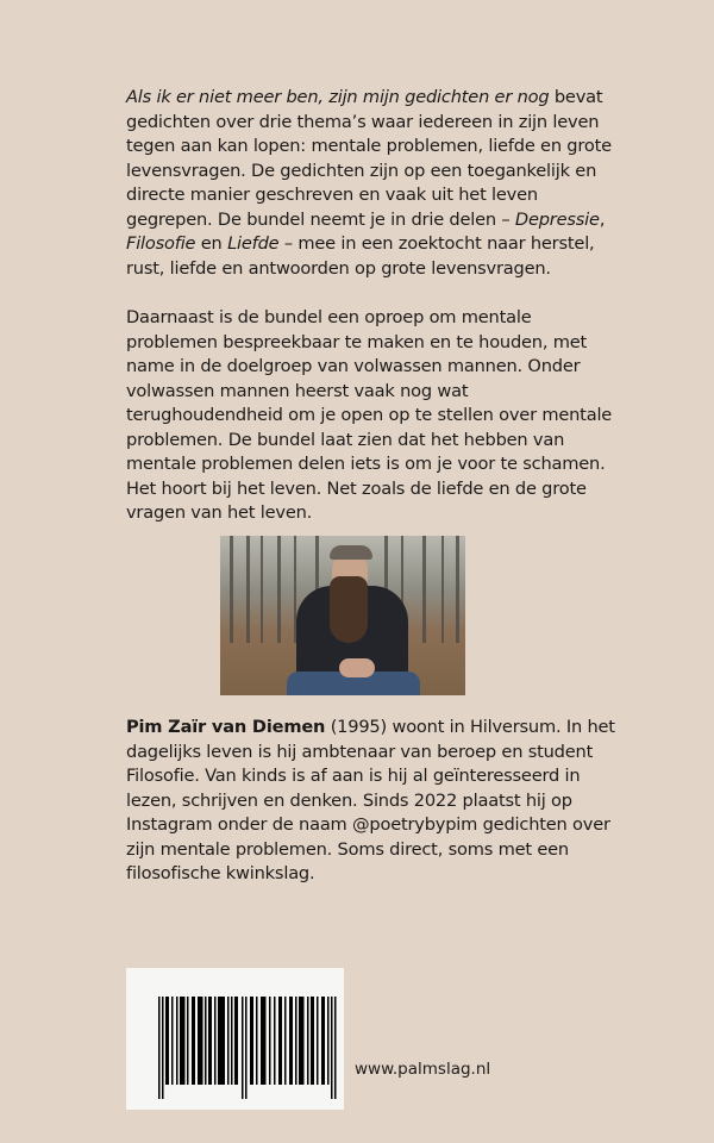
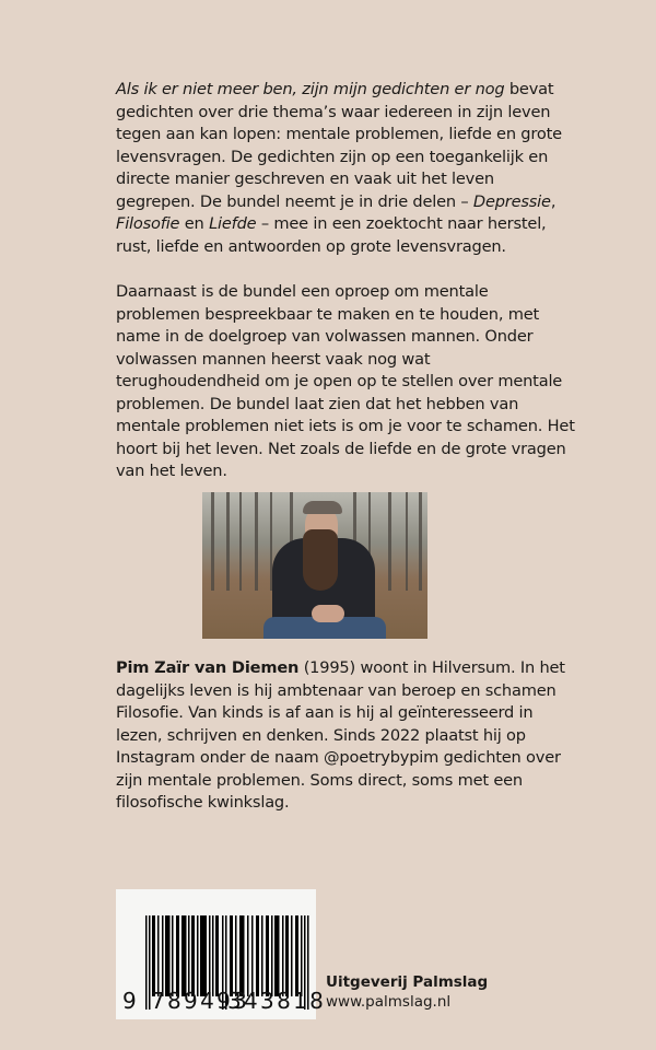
  Als ik er niet meer ben, zijn mijn gedichten er nog bevat gedichten over drie thema’s waar iedereen in zijn leven tegen aan kan lopen: mentale problemen, liefde en grote levensvragen. De gedichten zijn op een toegankelijk en directe manier geschreven en vaak uit het leven gegrepen. De bundel neemt je in drie delen – Depressie, Filosofie en Liefde – mee in een zoektocht naar herstel, rust, liefde en antwoorden op grote levensvragen.
- Daarnaast is de bundel een oproep om mentale problemen bespreekbaar te maken en te houden, met name in de doelgroep van volwassen mannen. Onder volwassen mannen heerst vaak nog wat terughoudendheid om je open op te stellen over mentale problemen. De bundel laat zien dat het hebben van mentale problemen delen iets is om je voor te schamen. Het hoort bij het leven. Net zoals de liefde en de grote vragen van het leven.
+ Daarnaast is de bundel een oproep om mentale problemen bespreekbaar te maken en te houden, met name in de doelgroep van volwassen mannen. Onder volwassen mannen heerst vaak nog wat terughoudendheid om je open op te stellen over mentale problemen. De bundel laat zien dat het hebben van mentale problemen niet iets is om je voor te schamen. Het hoort bij het leven. Net zoals de liefde en de grote vragen van het leven.
- Pim Zaïr van Diemen (1995) woont in Hilversum. In het dagelijks leven is hij ambtenaar van beroep en student Filosofie. Van kinds is af aan is hij al geïnteresseerd in lezen, schrijven en denken. Sinds 2022 plaatst hij op Instagram onder de naam @poetrybypim gedichten over zijn mentale problemen. Soms direct, soms met een filosofische kwinkslag.
+ Pim Zaïr van Diemen (1995) woont in Hilversum. In het dagelijks leven is hij ambtenaar van beroep en schamen Filosofie. Van kinds is af aan is hij al geïnteresseerd in lezen, schrijven en denken. Sinds 2022 plaatst hij op Instagram onder de naam @poetrybypim gedichten over zijn mentale problemen. Soms direct, soms met een filosofische kwinkslag.
+ 9
+ 789493
+ 343818
+ Uitgeverij Palmslag
  www.palmslag.nl
